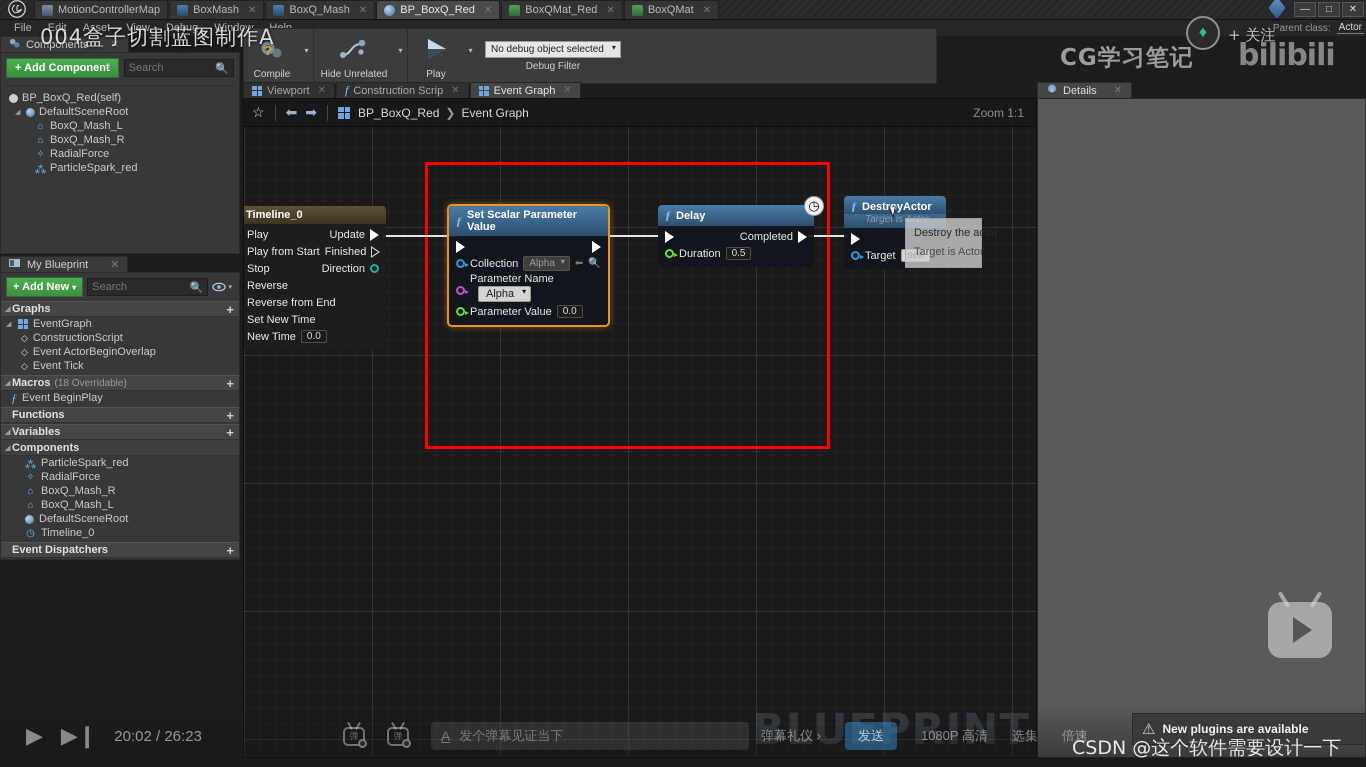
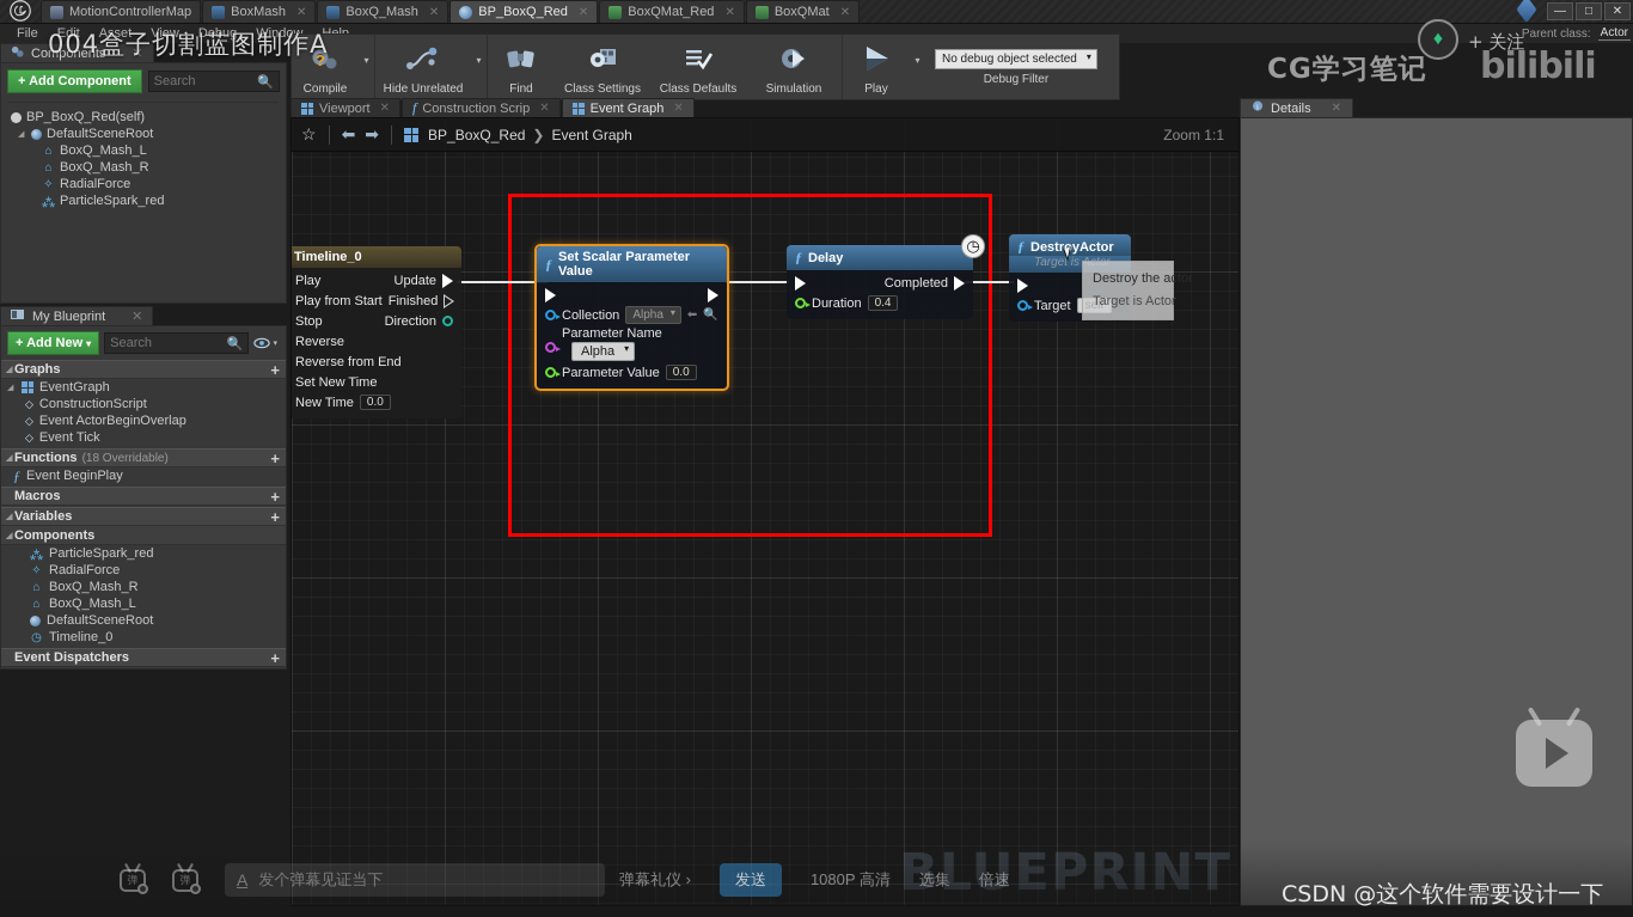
  MotionControllerMap
  BoxMash
  ✕
  BoxQ_Mash
  ✕
  BP_BoxQ_Red
  ✕
  BoxQMat_Red
  ✕
  BoxQMat
  ✕
  —
  □
  ✕
  File
  Edit
  Asset
  View
  Debug
  ?
  Compile
  ▾
  Hide Unrelated
  ▾
+ Find
+ Class Settings
+ Class Defaults
+ Simulation
  Play
  ▾
  No debug object selected
  Debug Filter
  Viewport
  ✕
  f
  Construction Scrip
  ✕
  Event Graph
  ✕
  Components
  ✕
  + Add Component
  Search
  🔍
  BP_BoxQ_Red(self)
  DefaultSceneRoot
  ⌂
  BoxQ_Mash_L
  ⌂
  BoxQ_Mash_R
  ✧
  RadialForce
  ⁂
  ParticleSpark_red
  My Blueprint
  ✕
  + Add New
  ▾
  Search
  🔍
  Graphs
  +
  EventGraph
  ◇
  ConstructionScript
  ◇
  Event ActorBeginOverlap
  ◇
  Event Tick
- Macros
+ Functions
  (18 Overridable)
  +
  ƒ
  Event BeginPlay
- Functions
+ Macros
  +
  Variables
  +
  Components
  ⁂
  ParticleSpark_red
  ✧
  RadialForce
  ⌂
  BoxQ_Mash_R
  ⌂
  BoxQ_Mash_L
  DefaultSceneRoot
  ◷
  Timeline_0
  Event Dispatchers
  +
  ☆
  ⬅
  ➡
  BP_BoxQ_Red
  ❯
  Event Graph
  Zoom 1:1
  Timeline_0
  Play
  Update
  Play from Start
  Finished
  Stop
  Direction
  Reverse
  Reverse from End
  Set New Time
  New Time
  0.0
  ƒ
  Set Scalar Parameter Value
  Collection
  Alpha
  ⬅
  🔍
  Parameter Name
  Alpha
  Parameter Value
  0.0
  ƒ
  Delay
  Completed
  Duration
- 0.5
+ 0.4
  ◷
  ƒ
  DestroyActor
  Target is Actor
  Target
  self
  Destroy the actor
  Target is Actor
  Details
  ✕
  Parent class:
  Actor
  004盒子切割蓝图制作A
  CG学习笔记
  bilibili
  ♦
  + 关注
- ▶
- ▶❙
- 20:02 / 26:23
  弹
  弹
  A
  发个弹幕见证当下
  弹幕礼仪 ›
  发送
  1080P 高清
  选集
  倍速
- ⚠
- New plugins are available
  CSDN @这个软件需要设计一下
